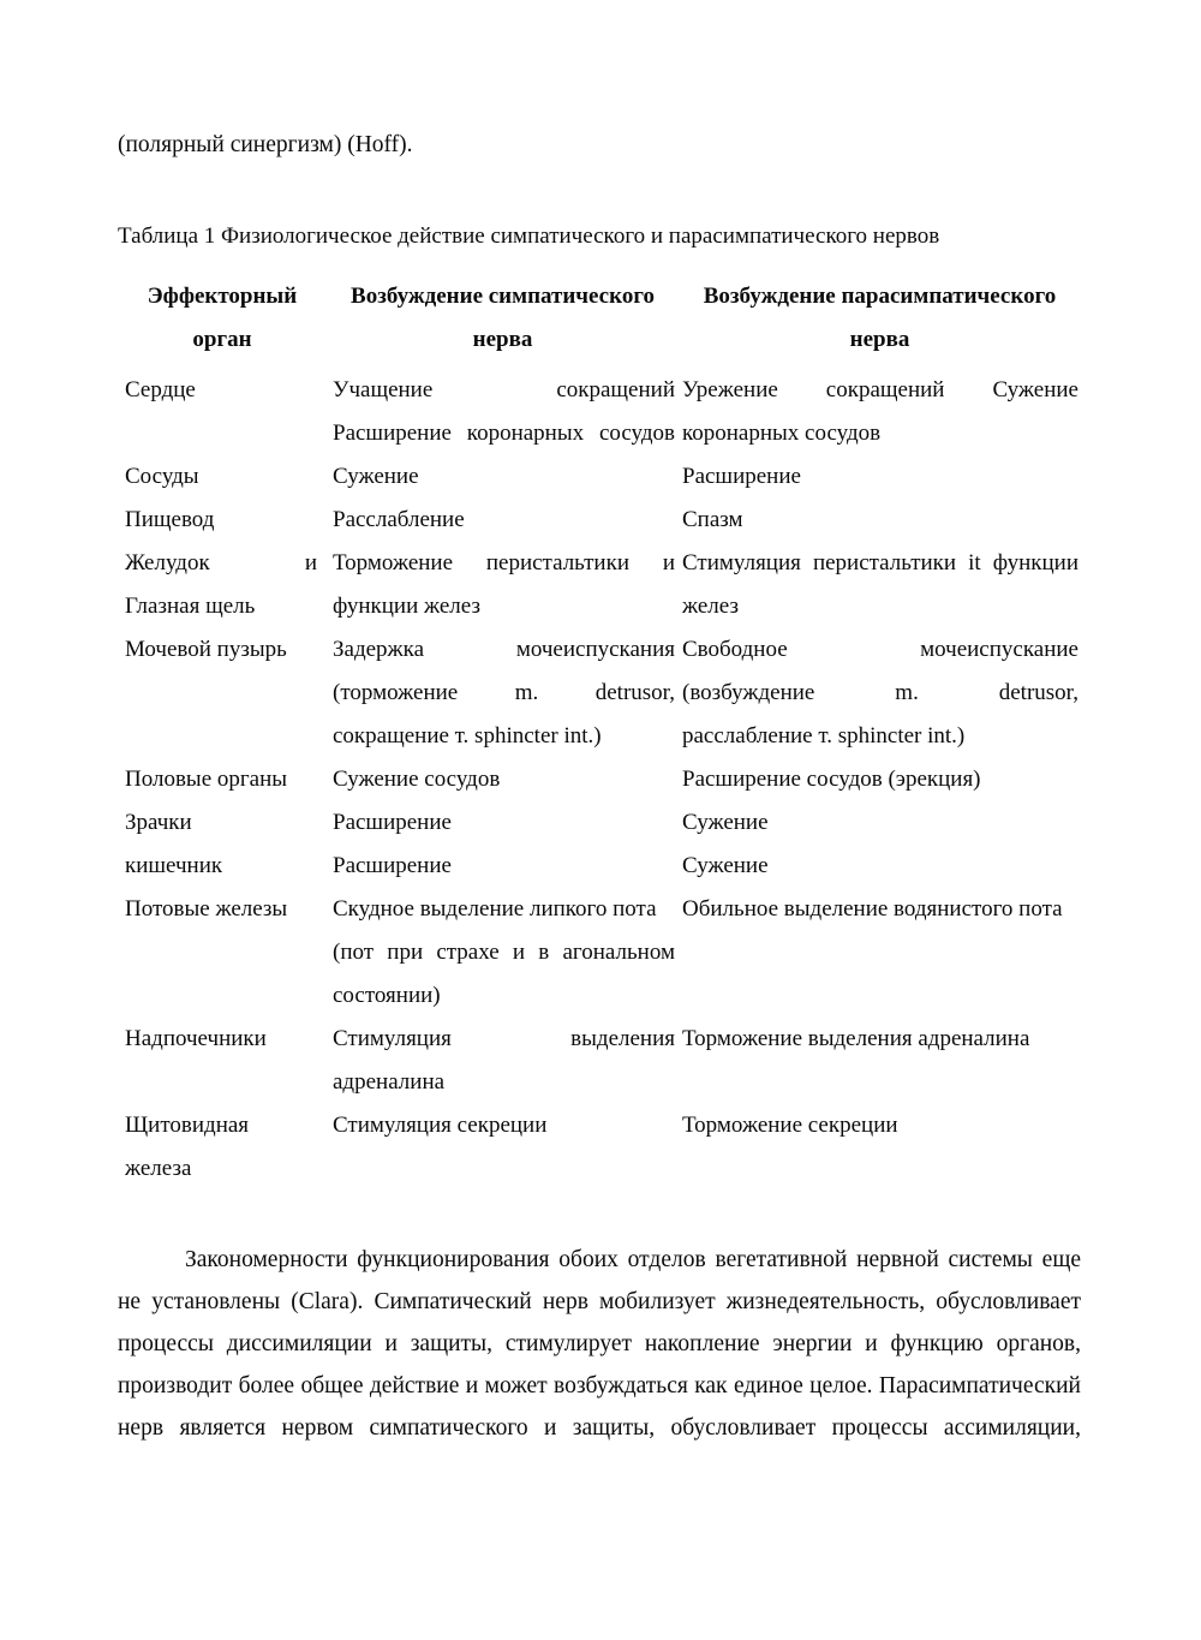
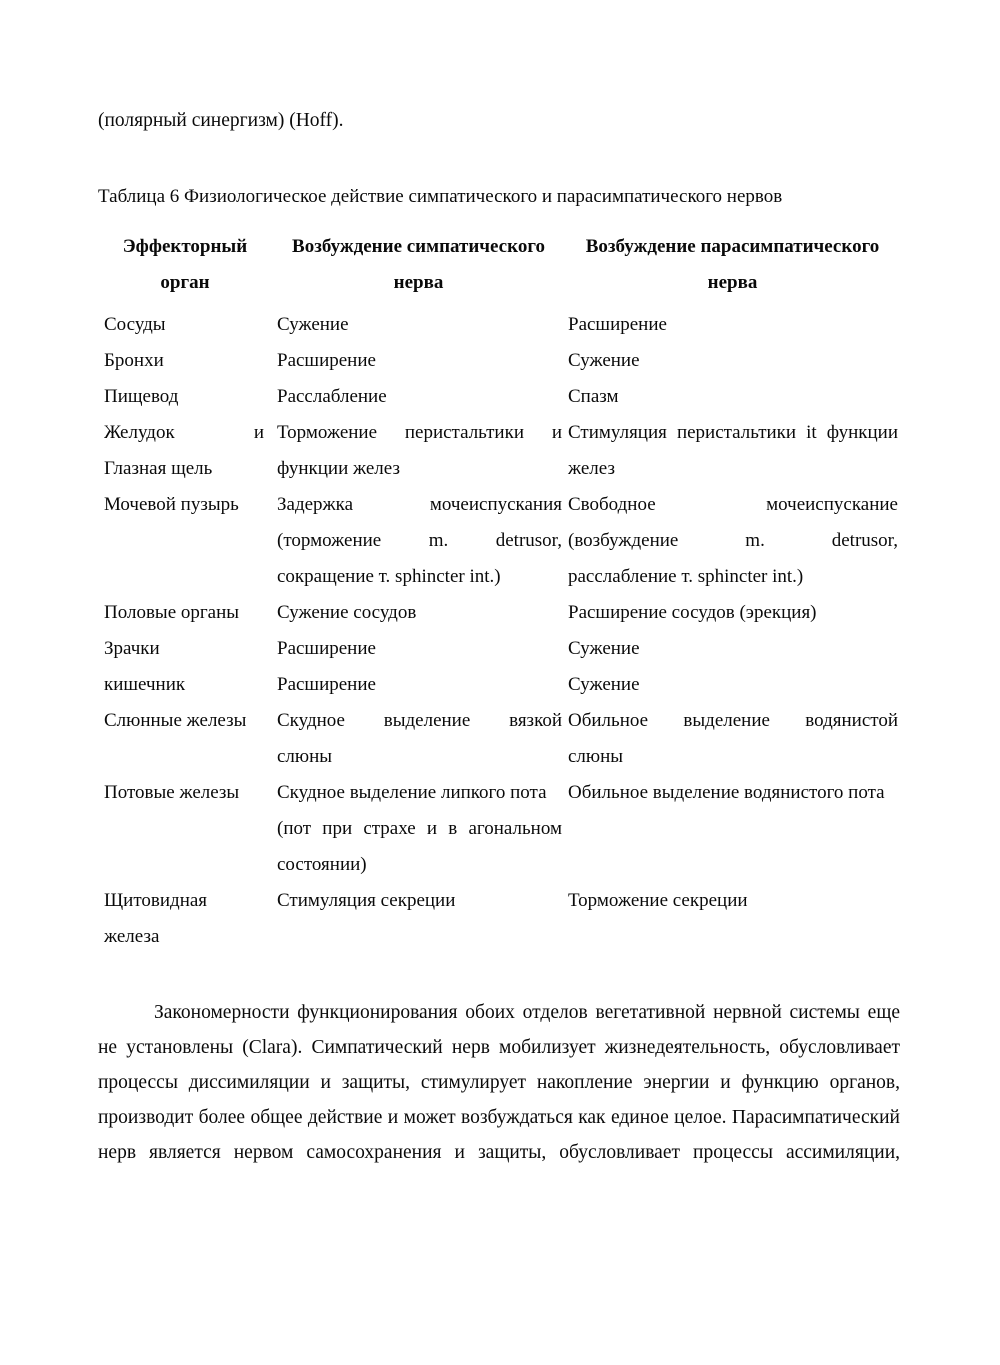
  (полярный синергизм) (Hoff).
- Таблица 1 Физиологическое действие симпатического и парасимпатического нервов
+ Таблица 6 Физиологическое действие симпатического и парасимпатического нервов
  Эффекторный орган	Возбуждение симпатического нерва	Возбуждение парасимпатического нерва
- Сердце	Учащение сокращенийРасширение коронарных сосудов	Урежение сокращений Сужениекоронарных сосудов
  Сосуды	Сужение	Расширение
+ Бронхи	Расширение	Сужение
  Пищевод	Расслабление	Спазм
  Желудок иГлазная щель	Торможение перистальтики ифункции желез	Стимуляция перистальтики it функциижелез
  Мочевой пузырь	Задержка мочеиспускания(торможение m. detrusor,сокращение т. sphincter int.)	Свободное мочеиспускание(возбуждение m. detrusor,расслабление т. sphincter int.)
  Половые органы	Сужение сосудов	Расширение сосудов (эрекция)
  Зрачки	Расширение	Сужение
  кишечник	Расширение	Сужение
+ Слюнные железы	Скудное выделение вязкойслюны	Обильное выделение водянистойслюны
  Потовые железы	Скудное выделение липкого пота(пот при страхе и в агональномсостоянии)	Обильное выделение водянистого пота
- Надпочечники	Стимуляция выделенияадреналина	Торможение выделения адреналина
  Щитовиднаяжелеза	Стимуляция секреции	Торможение секреции
- Закономерности функционирования обоих отделов вегетативной нервной системы еще не установлены (Clara). Симпатический нерв мобилизует жизнедеятельность, обусловливает процессы диссимиляции и защиты, стимулирует накопление энергии и функцию органов, производит более общее действие и может возбуждаться как единое целое. Парасимпатический нерв является нервом симпатического и защиты, обусловливает процессы ассимиляции,
+ Закономерности функционирования обоих отделов вегетативной нервной системы еще не установлены (Clara). Симпатический нерв мобилизует жизнедеятельность, обусловливает процессы диссимиляции и защиты, стимулирует накопление энергии и функцию органов, производит более общее действие и может возбуждаться как единое целое. Парасимпатический нерв является нервом самосохранения и защиты, обусловливает процессы ассимиляции,
